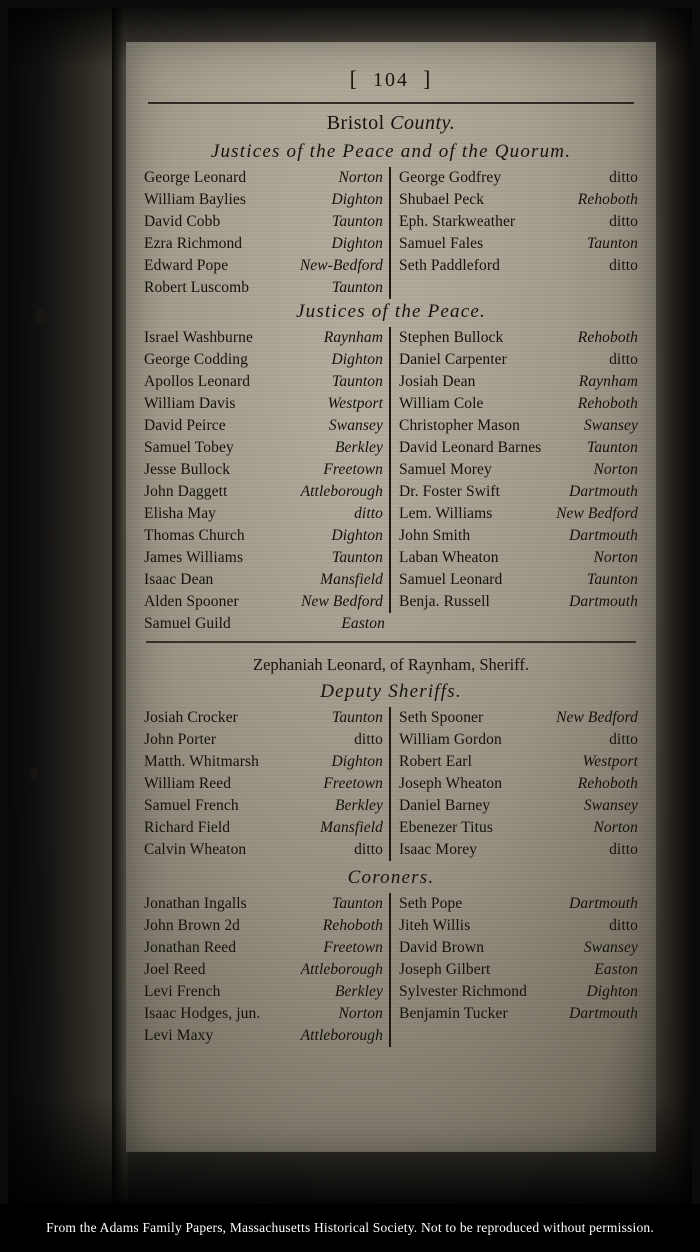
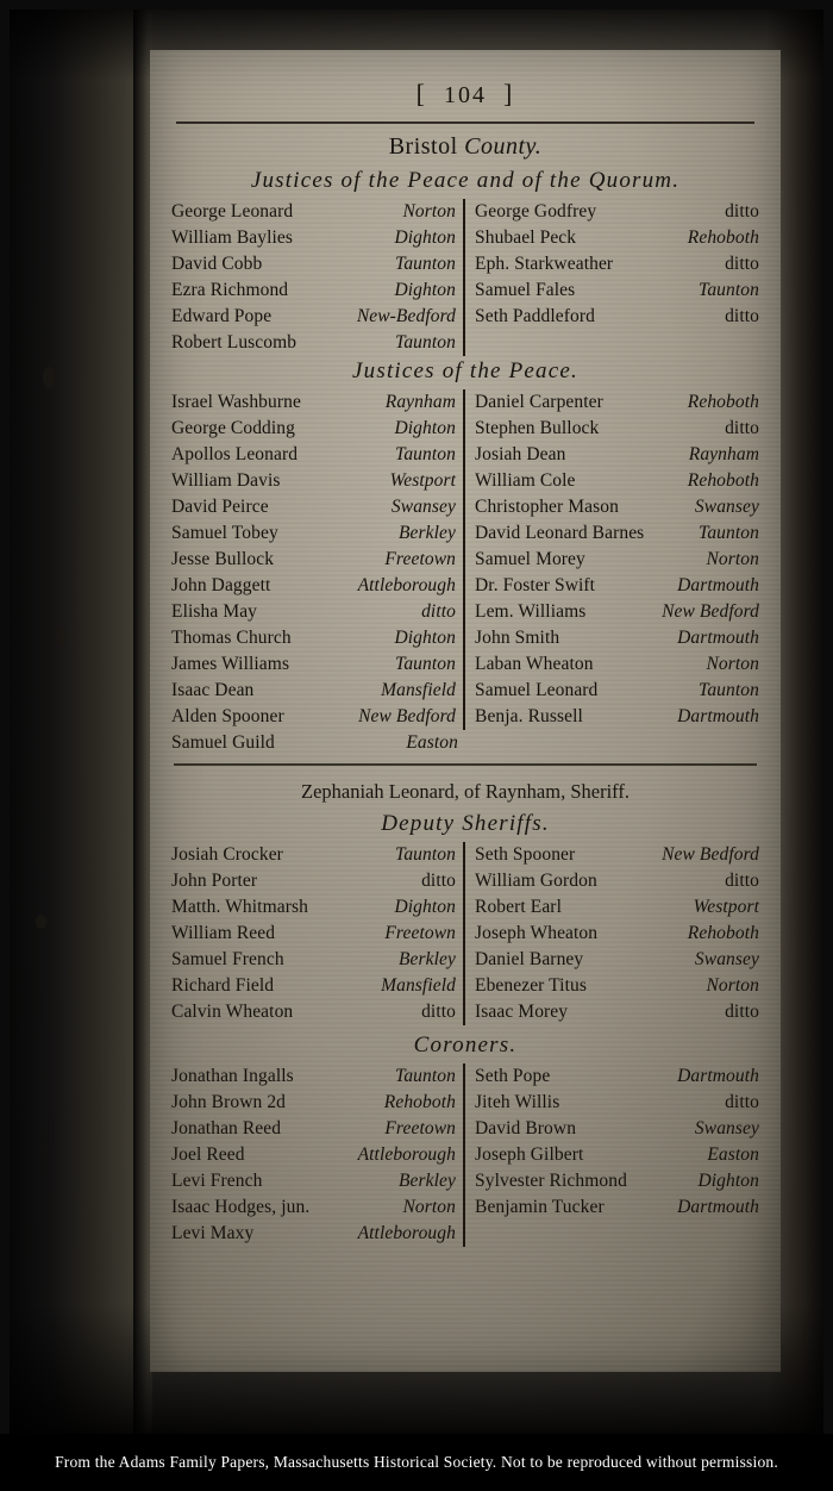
  [ 104 ]
  Bristol County.
  Justices of the Peace and of the Quorum.
  George Leonard
  Norton
  William Baylies
  Dighton
  David Cobb
  Taunton
  Ezra Richmond
  Dighton
  Edward Pope
  New-Bedford
  Robert Luscomb
  Taunton
  George Godfrey
  ditto
  Shubael Peck
  Rehoboth
  Eph. Starkweather
  ditto
  Samuel Fales
  Taunton
  Seth Paddleford
  ditto
  Justices of the Peace.
  Israel Washburne
  Raynham
  George Codding
  Dighton
  Apollos Leonard
  Taunton
  William Davis
  Westport
  David Peirce
  Swansey
  Samuel Tobey
  Berkley
  Jesse Bullock
  Freetown
  John Daggett
  Attleborough
  Elisha May
  ditto
  Thomas Church
  Dighton
  James Williams
  Taunton
  Isaac Dean
  Mansfield
  Alden Spooner
  New Bedford
- Stephen Bullock
+ Daniel Carpenter
  Rehoboth
- Daniel Carpenter
+ Stephen Bullock
  ditto
  Josiah Dean
  Raynham
  William Cole
  Rehoboth
  Christopher Mason
  Swansey
  David Leonard Barnes
  Taunton
  Samuel Morey
  Norton
  Dr. Foster Swift
  Dartmouth
  Lem. Williams
  New Bedford
  John Smith
  Dartmouth
  Laban Wheaton
  Norton
  Samuel Leonard
  Taunton
  Benja. Russell
  Dartmouth
  Samuel Guild
  Easton
  Zephaniah Leonard, of Raynham, Sheriff.
  Deputy Sheriffs.
  Josiah Crocker
  Taunton
  John Porter
  ditto
  Matth. Whitmarsh
  Dighton
  William Reed
  Freetown
  Samuel French
  Berkley
  Richard Field
  Mansfield
  Calvin Wheaton
  ditto
  Seth Spooner
  New Bedford
  William Gordon
  ditto
  Robert Earl
  Westport
  Joseph Wheaton
  Rehoboth
  Daniel Barney
  Swansey
  Ebenezer Titus
  Norton
  Isaac Morey
  ditto
  Coroners.
  Jonathan Ingalls
  Taunton
  John Brown 2d
  Rehoboth
  Jonathan Reed
  Freetown
  Joel Reed
  Attleborough
  Levi French
  Berkley
  Isaac Hodges, jun.
  Norton
  Levi Maxy
  Attleborough
  Seth Pope
  Dartmouth
  Jiteh Willis
  ditto
  David Brown
  Swansey
  Joseph Gilbert
  Easton
  Sylvester Richmond
  Dighton
  Benjamin Tucker
  Dartmouth
  From the Adams Family Papers, Massachusetts Historical Society. Not to be reproduced without permission.
